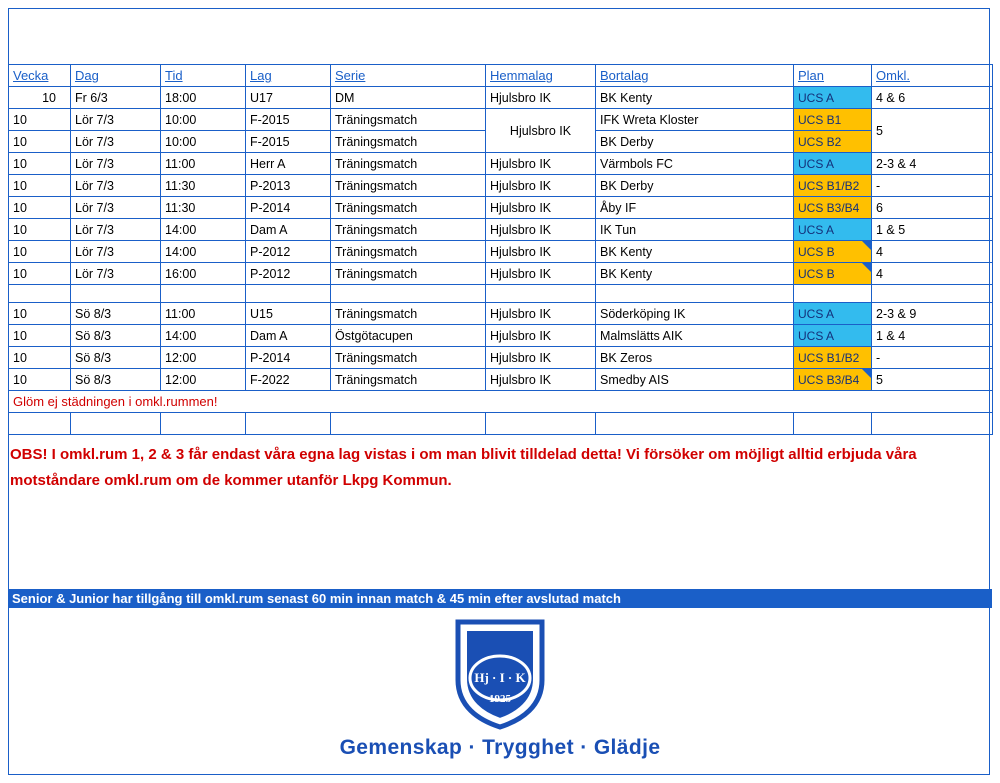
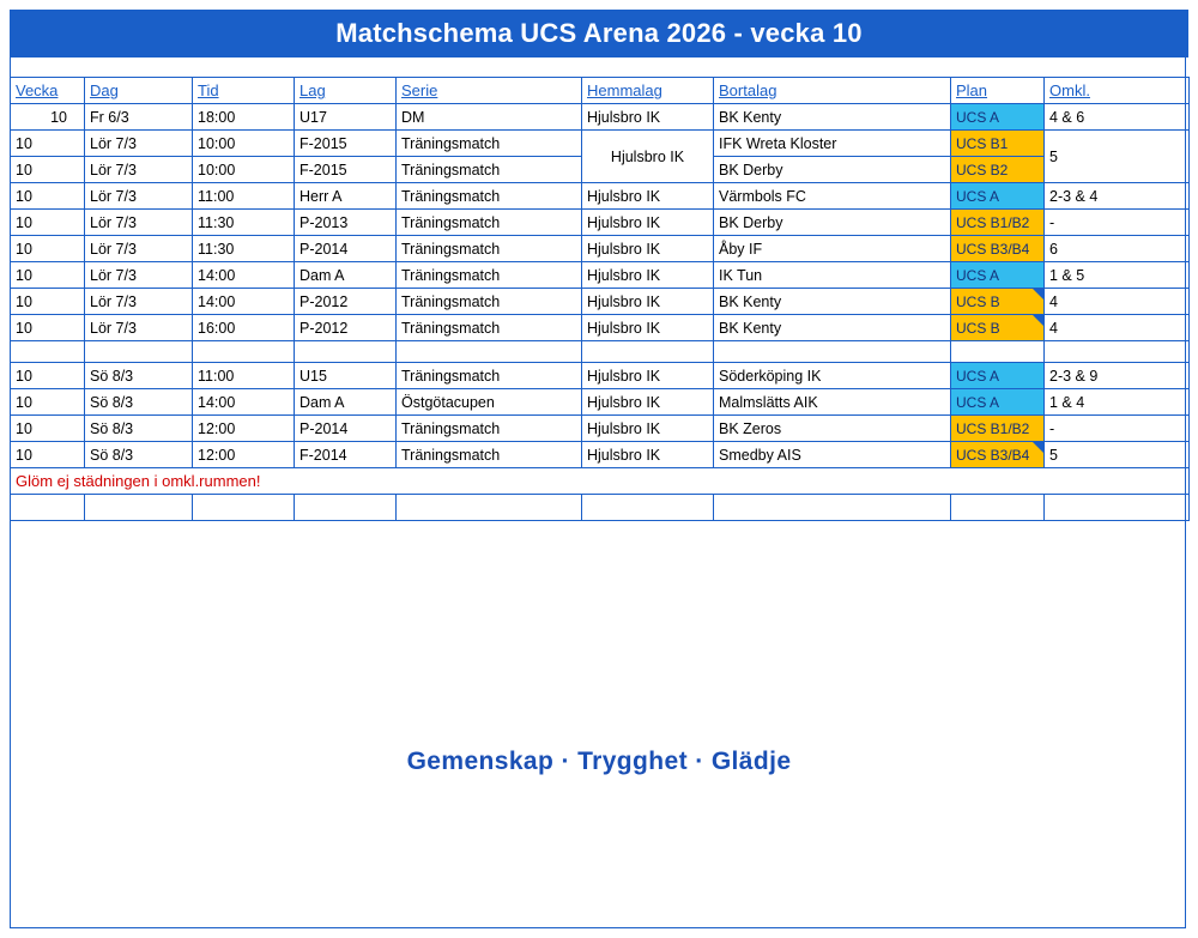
+ Matchschema UCS Arena 2026 - vecka 10
  Vecka	Dag	Tid	Lag	Serie	Hemmalag	Bortalag	Plan	Omkl.
  10	Fr 6/3	18:00	U17	DM	Hjulsbro IK	BK Kenty	UCS A	4 & 6
  10	Lör 7/3	10:00	F-2015	Träningsmatch	Hjulsbro IK	IFK Wreta Kloster	UCS B1	5
  10	Lör 7/3	10:00	F-2015	Träningsmatch	BK Derby	UCS B2
  10	Lör 7/3	11:00	Herr A	Träningsmatch	Hjulsbro IK	Värmbols FC	UCS A	2-3 & 4
  10	Lör 7/3	11:30	P-2013	Träningsmatch	Hjulsbro IK	BK Derby	UCS B1/B2	-
  10	Lör 7/3	11:30	P-2014	Träningsmatch	Hjulsbro IK	Åby IF	UCS B3/B4	6
  10	Lör 7/3	14:00	Dam A	Träningsmatch	Hjulsbro IK	IK Tun	UCS A	1 & 5
  10	Lör 7/3	14:00	P-2012	Träningsmatch	Hjulsbro IK	BK Kenty	UCS B	4
  10	Lör 7/3	16:00	P-2012	Träningsmatch	Hjulsbro IK	BK Kenty	UCS B	4
  10	Sö 8/3	11:00	U15	Träningsmatch	Hjulsbro IK	Söderköping IK	UCS A	2-3 & 9
  10	Sö 8/3	14:00	Dam A	Östgötacupen	Hjulsbro IK	Malmslätts AIK	UCS A	1 & 4
  10	Sö 8/3	12:00	P-2014	Träningsmatch	Hjulsbro IK	BK Zeros	UCS B1/B2	-
- 10	Sö 8/3	12:00	F-2022	Träningsmatch	Hjulsbro IK	Smedby AIS	UCS B3/B4	5
+ 10	Sö 8/3	12:00	F-2014	Träningsmatch	Hjulsbro IK	Smedby AIS	UCS B3/B4	5
  Glöm ej städningen i omkl.rummen!
- OBS! I omkl.rum 1, 2 & 3 får endast våra egna lag vistas i om man blivit tilldelad detta! Vi försöker om möjligt alltid erbjuda våra motståndare omkl.rum om de kommer utanför Lkpg Kommun.
- Senior & Junior har tillgång till omkl.rum senast 60 min innan match & 45 min efter avslutad match
- Hj · I · K
- 1925
  Gemenskap · Trygghet · Glädje
